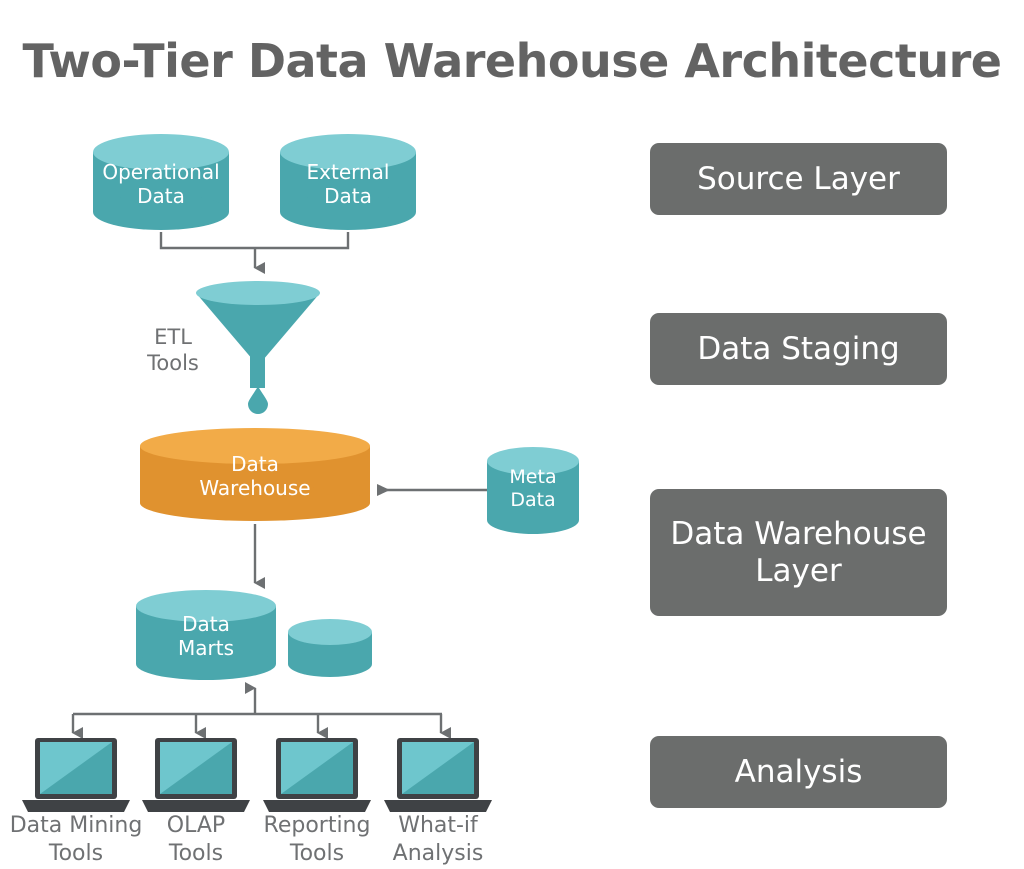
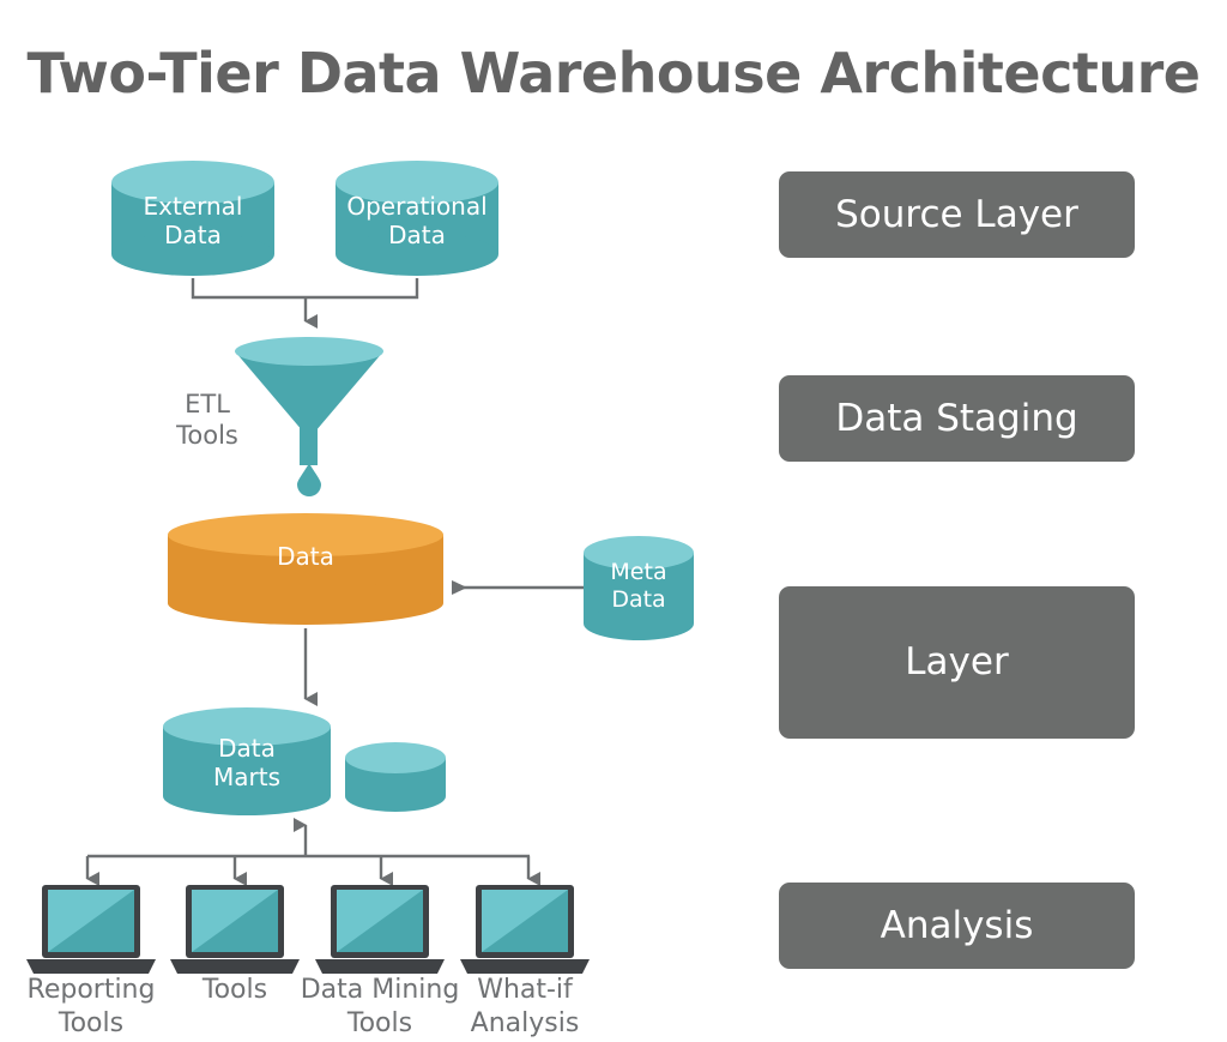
  Two-Tier Data Warehouse Architecture
- Operational
+ External
  Data
- External
+ Operational
  Data
  ETL
  Tools
  Data
- Warehouse
  Meta
  Data
  Data
  Marts
- Data Mining
+ Reporting
  Tools
- OLAP
  Tools
- Reporting
+ Data Mining
  Tools
  What-if
  Analysis
  Source Layer
  Data Staging
- Data Warehouse
  Layer
  Analysis
